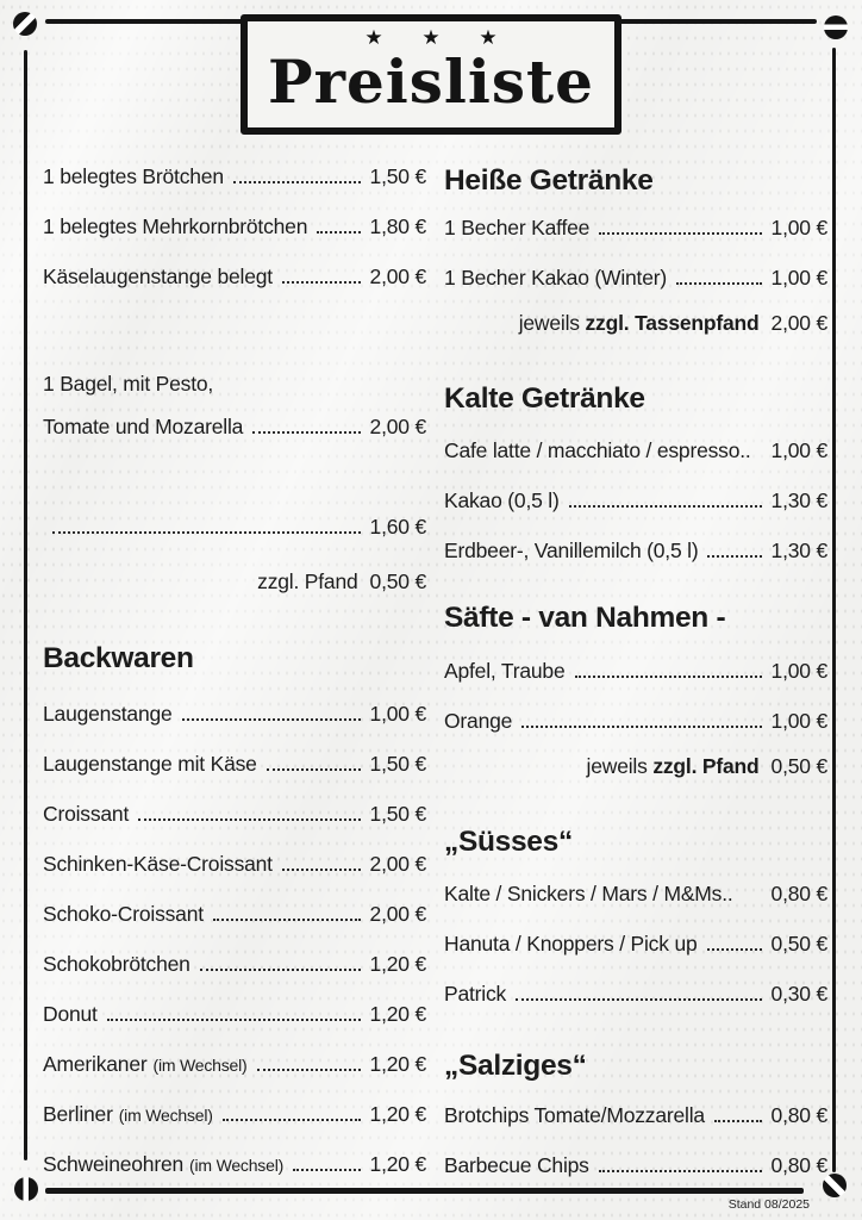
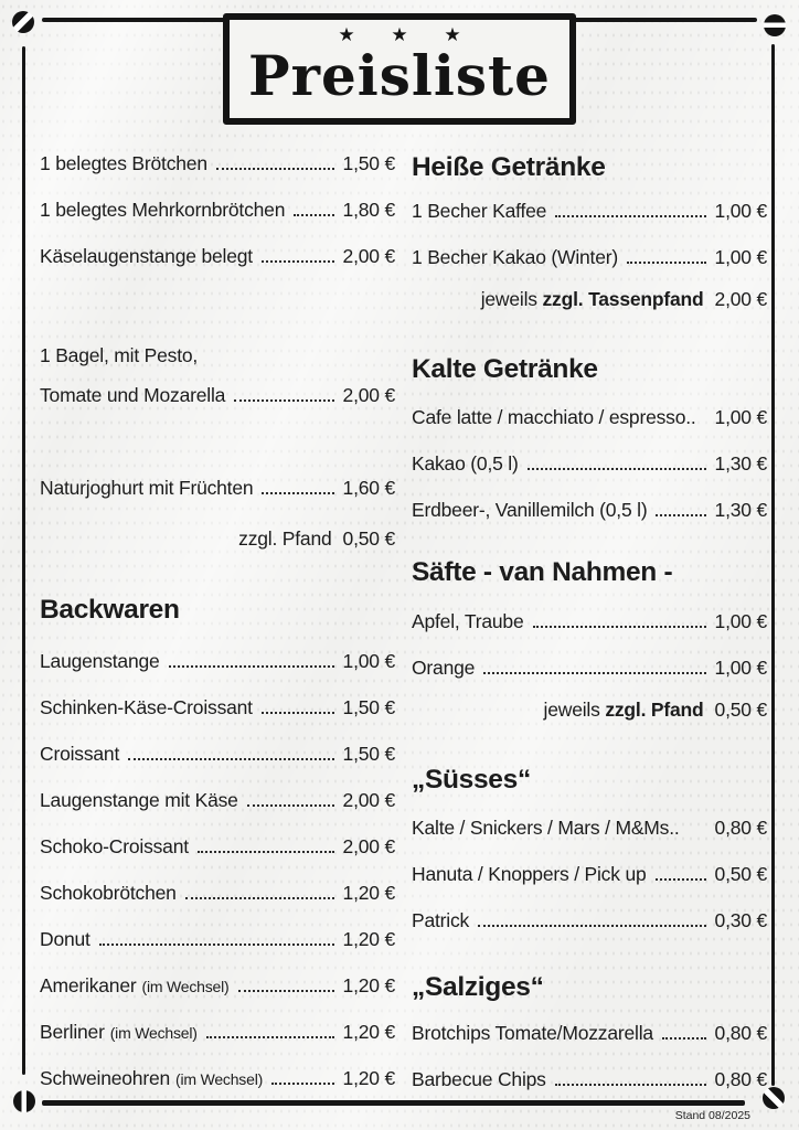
  ★ ★ ★
  Preisliste
  1 belegtes Brötchen
  1,50 €
  1 belegtes Mehrkornbrötchen
  1,80 €
  Käselaugenstange belegt
  2,00 €
  1 Bagel, mit Pesto,
  Tomate und Mozarella
  2,00 €
+ Naturjoghurt mit Früchten
  1,60 €
  zzgl. Pfand
  0,50 €
  Backwaren
  Laugenstange
  1,00 €
- Laugenstange mit Käse
+ Schinken-Käse-Croissant
  1,50 €
  Croissant
  1,50 €
- Schinken-Käse-Croissant
+ Laugenstange mit Käse
  2,00 €
  Schoko-Croissant
  2,00 €
  Schokobrötchen
  1,20 €
  Donut
  1,20 €
  Amerikaner (im Wechsel)
  1,20 €
  Berliner (im Wechsel)
  1,20 €
  Schweineohren (im Wechsel)
  1,20 €
  Heiße Getränke
  1 Becher Kaffee
  1,00 €
  1 Becher Kakao (Winter)
  1,00 €
  jeweils zzgl. Tassenpfand
  2,00 €
  Kalte Getränke
  Cafe latte / macchiato / espresso..
  1,00 €
  Kakao (0,5 l)
  1,30 €
  Erdbeer-, Vanillemilch (0,5 l)
  1,30 €
  Säfte - van Nahmen -
  Apfel, Traube
  1,00 €
  Orange
  1,00 €
  jeweils zzgl. Pfand
  0,50 €
  „Süsses“
  Kalte / Snickers / Mars / M&Ms..
  0,80 €
  Hanuta / Knoppers / Pick up
  0,50 €
  Patrick
  0,30 €
  „Salziges“
  Brotchips Tomate/Mozzarella
  0,80 €
  Barbecue Chips
  0,80 €
  Stand 08/2025
